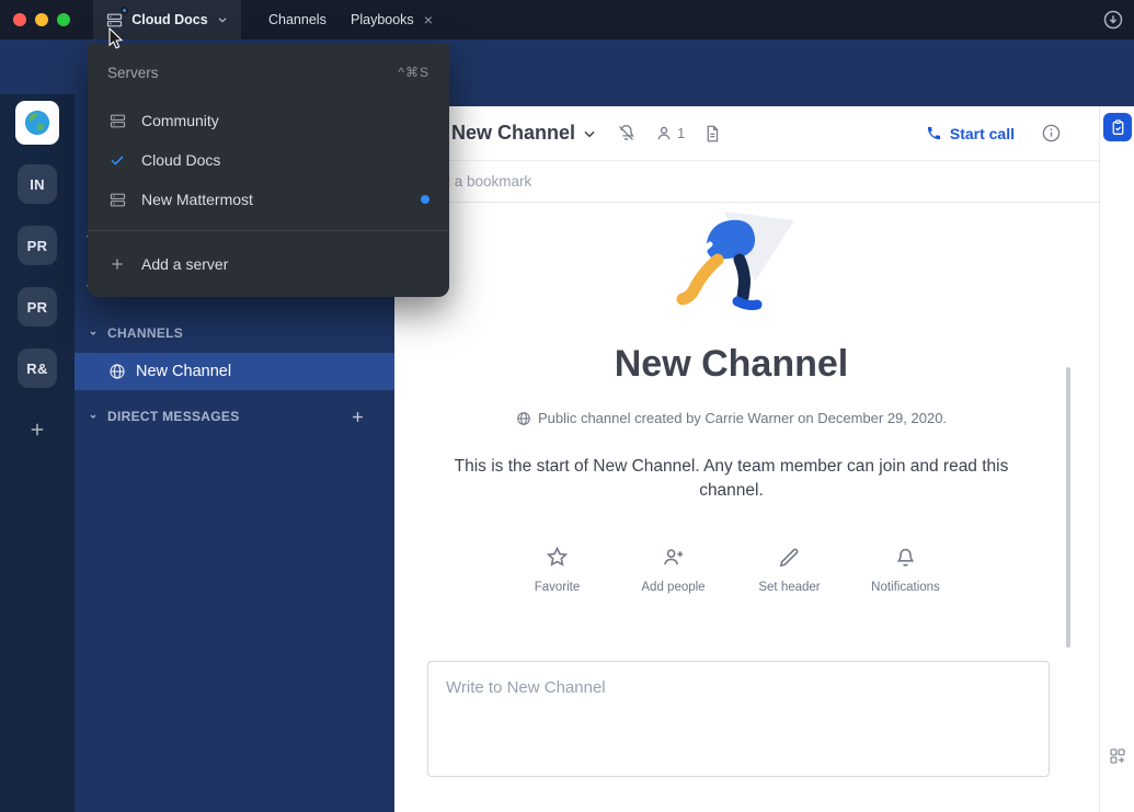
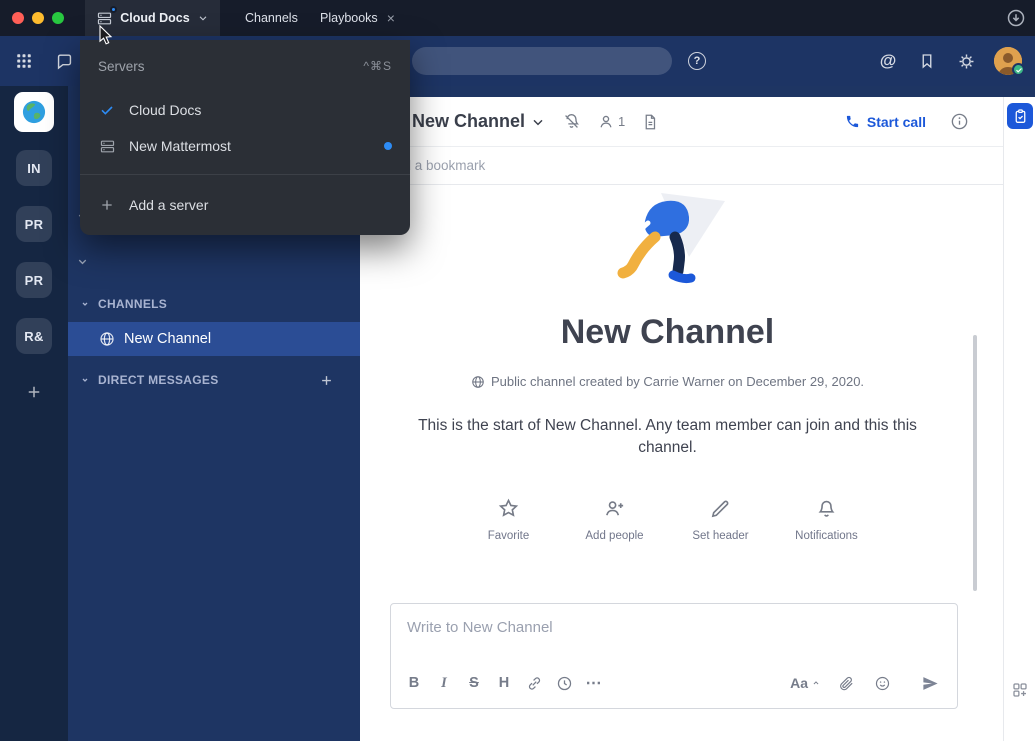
  Cloud Docs
  Channels
  Playbooks
  ×
+ ?
+ @
  IN
  PR
  PR
  R&
  CHANNELS
  New Channel
  DIRECT MESSAGES
  New Channel
  1
  Start call
  a bookmark
  New Channel
  Public channel created by Carrie Warner on December 29, 2020.
- This is the start of New Channel. Any team member can join and read this channel.
+ This is the start of New Channel. Any team member can join and this this channel.
  Favorite
  Add people
  Set header
  Notifications
  Write to New Channel
+ B
+ I
+ S
+ H
+ ⋯
+ Aa
  Servers
  ^⌘S
- Community
  Cloud Docs
  New Mattermost
  Add a server
